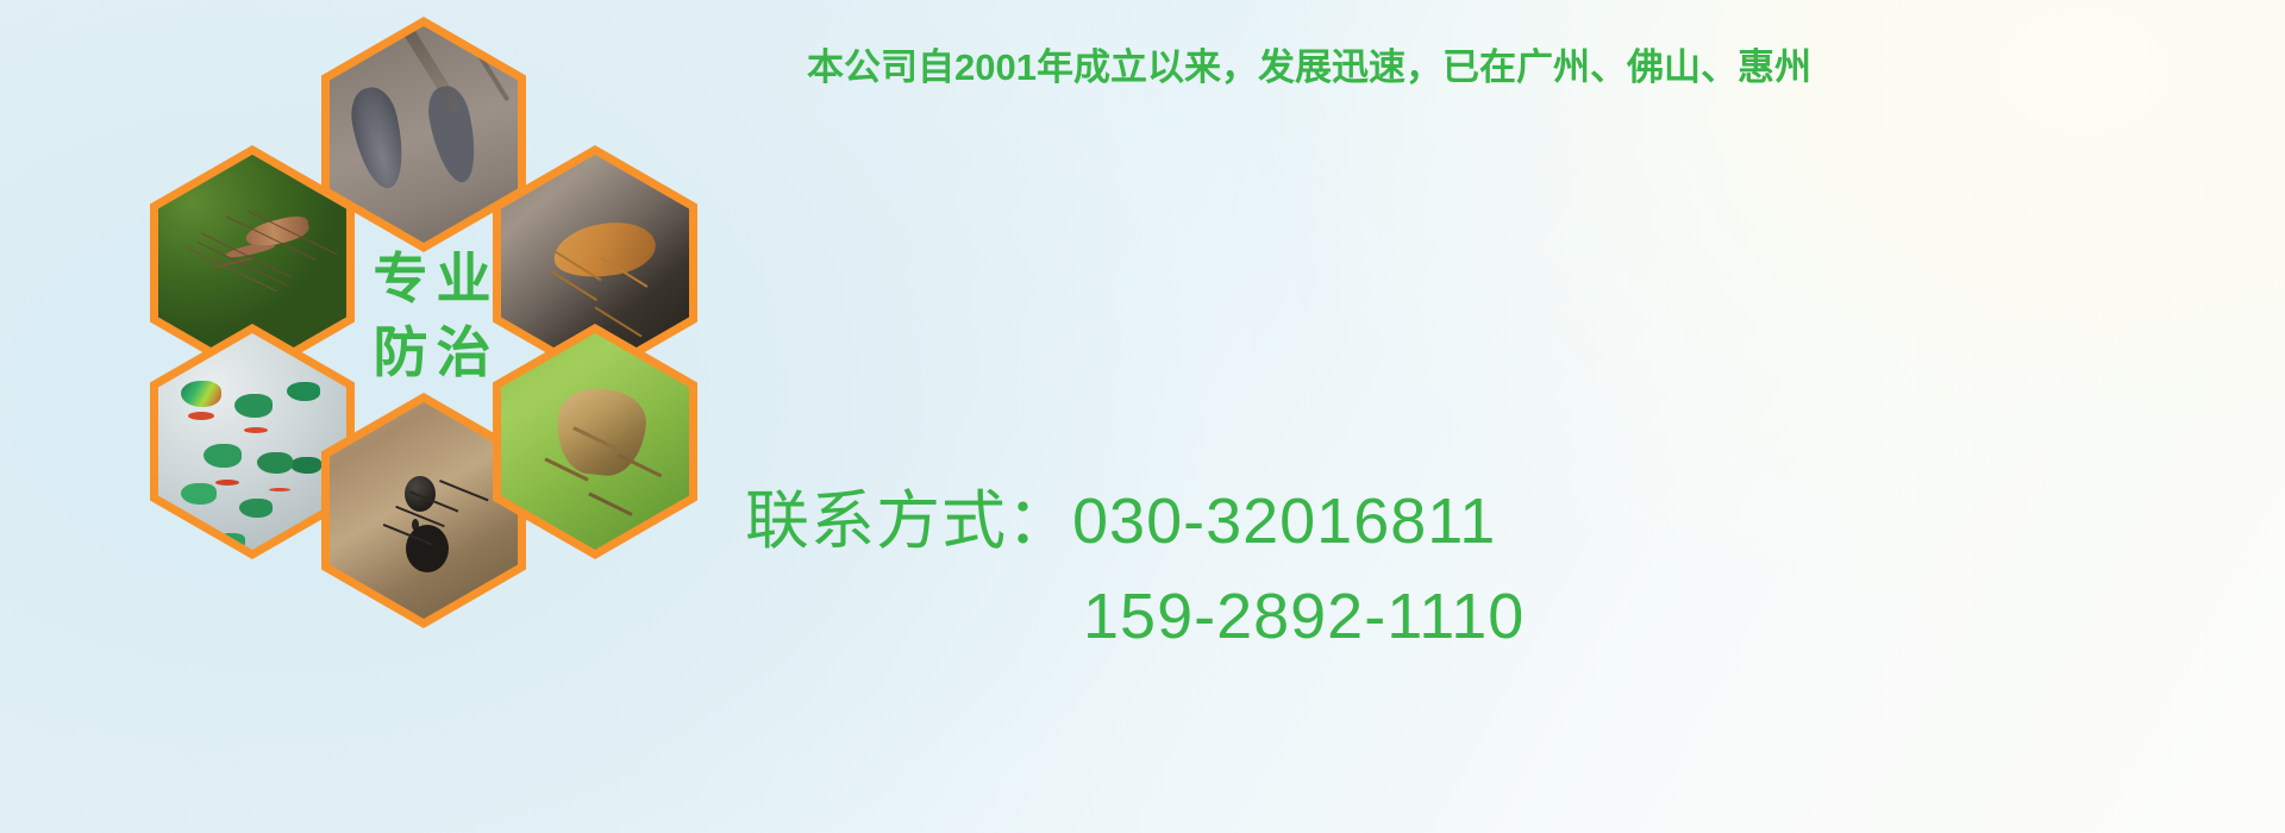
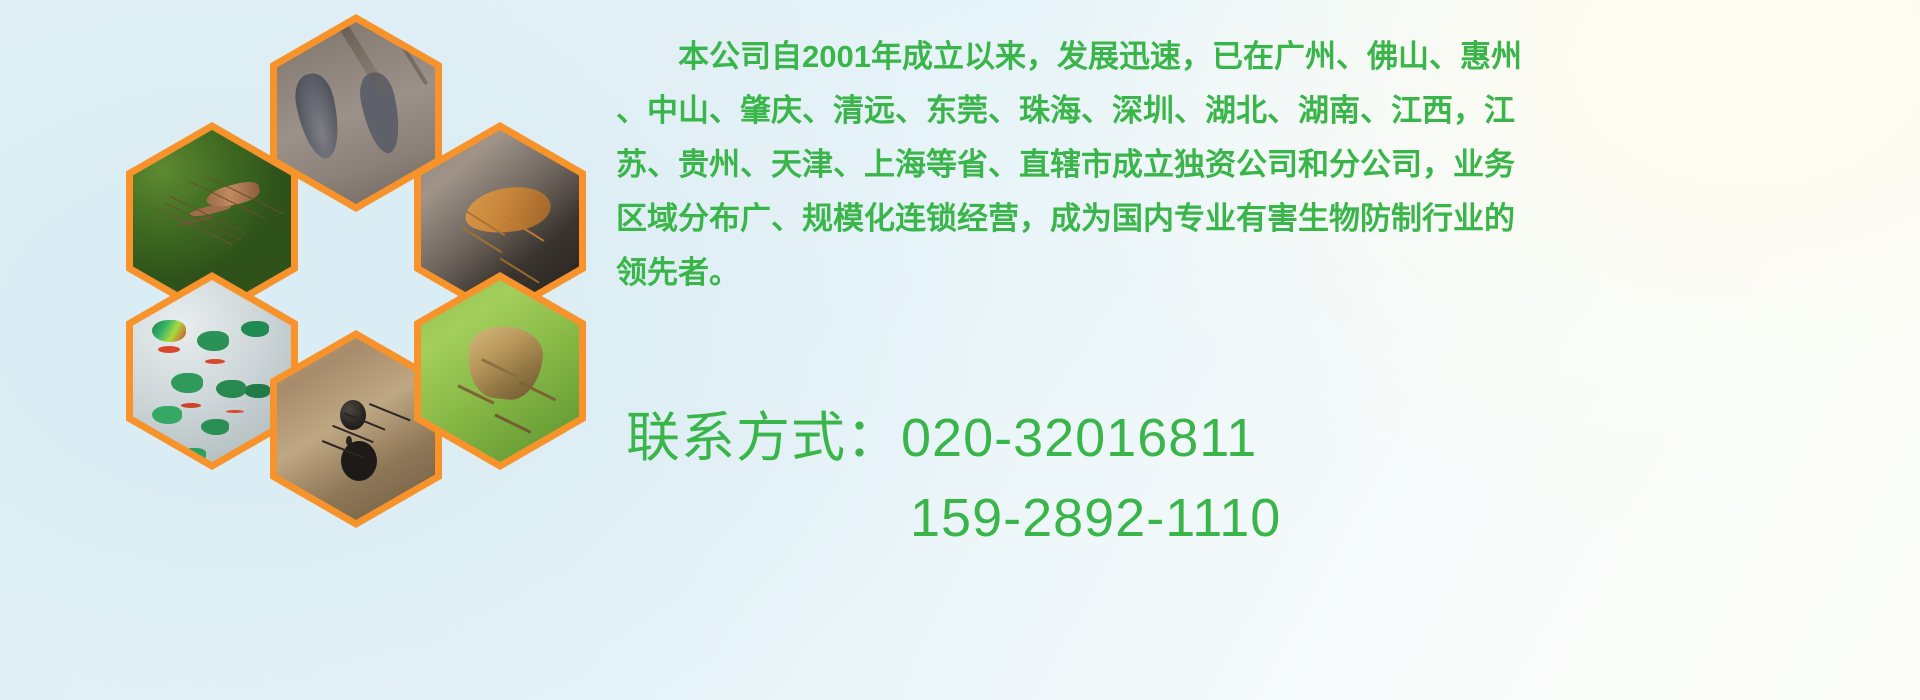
- 专业
- 防治
  本公司自2001年成立以来，发展迅速，已在广州、佛山、惠州
+ 、中山、肇庆、清远、东莞、珠海、深圳、湖北、湖南、江西，江
+ 苏、贵州、天津、上海等省、直辖市成立独资公司和分公司，业务
+ 区域分布广、规模化连锁经营，成为国内专业有害生物防制行业的
+ 领先者。
- 联系方式：030-32016811
+ 联系方式：020-32016811
  159-2892-1110
